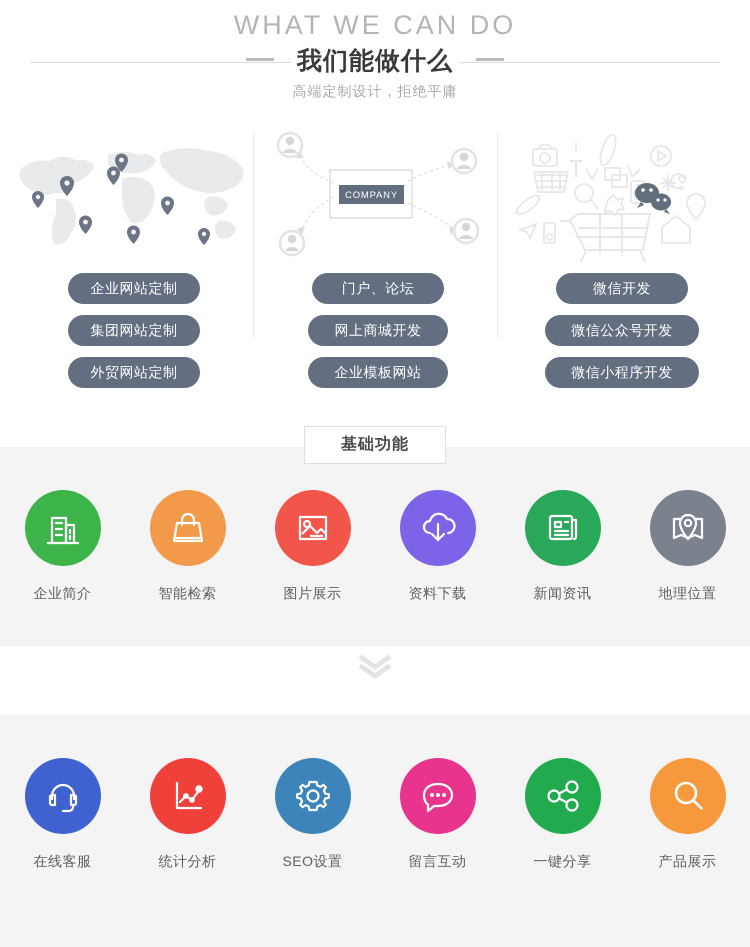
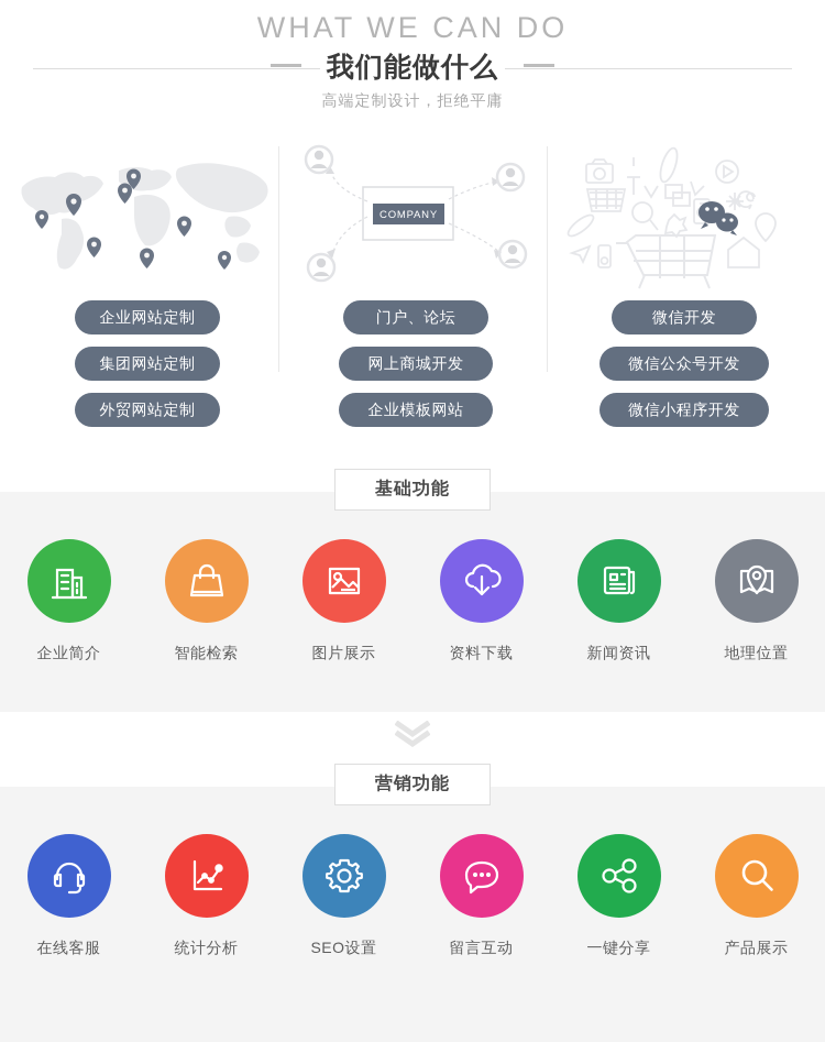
  WHAT WE CAN DO
  我们能做什么
  高端定制设计，拒绝平庸
  企业网站定制
  集团网站定制
  外贸网站定制
  COMPANY
  门户、论坛
  网上商城开发
  企业模板网站
  微信开发
  微信公众号开发
  微信小程序开发
  基础功能
  企业简介
  智能检索
  图片展示
  资料下载
  新闻资讯
  地理位置
+ 营销功能
  在线客服
  统计分析
  SEO设置
  留言互动
  一键分享
  产品展示
